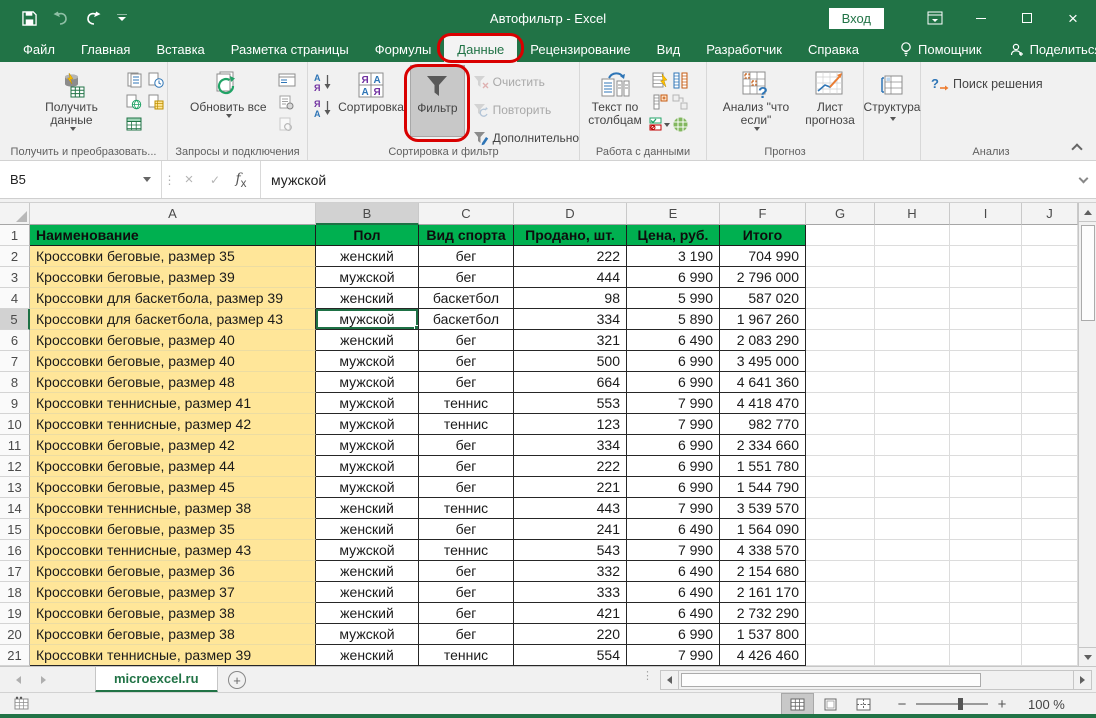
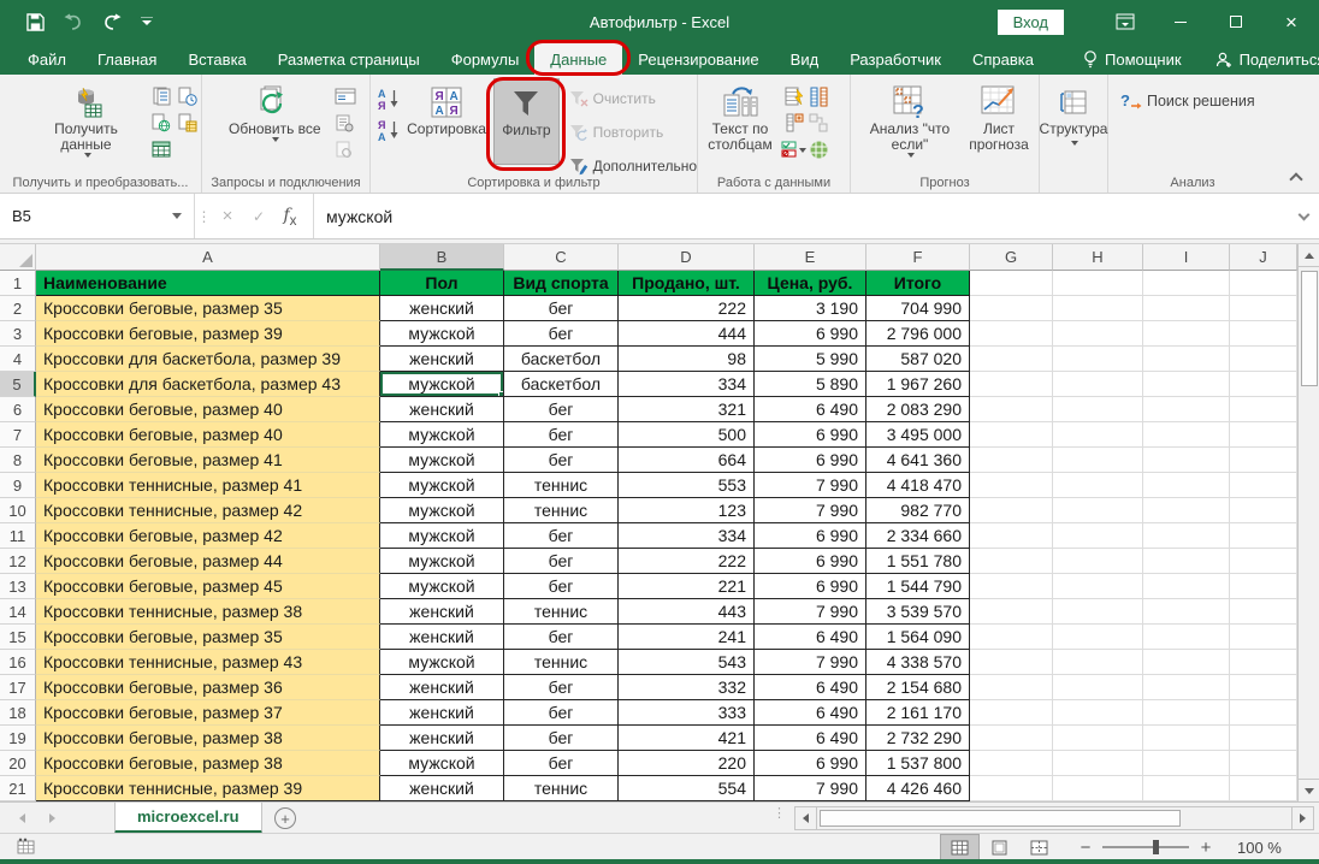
  Автофильтр - Excel
  Вход
  ×
  Файл
  Главная
  Вставка
  Разметка страницы
  Формулы
  Данные
  Рецензирование
  Вид
  Разработчик
  Справка
  Помощник
  Поделитьс
  Получить данные
  Получить и преобразовать...
  Обновить все
  Запросы и подключения
  А
  Я
  Я
  А
  Я
  А
  А
  Я
  Сортировка
  Фильтр
  Очистить
  Повторить
  Дополнительно
  Сортировка и фильтр
  Текст по столбцам
  Работа с данными
  ?
  Анализ "что если"
  Лист прогноза
  Прогноз
  Структура
  ?
  Поиск решения
  Анализ
  B5
  ⋮
  ×
  ✓
  fx
  мужской
  A
  B
  C
  D
  E
  F
  G
  H
  I
  J
  1
  Наименование
  Пол
  Вид спорта
  Продано, шт.
  Цена, руб.
  Итого
  2
  Кроссовки беговые, размер 35
  женский
  бег
  222
  3 190
  704 990
  3
  Кроссовки беговые, размер 39
  мужской
  бег
  444
  6 990
  2 796 000
  4
  Кроссовки для баскетбола, размер 39
  женский
  баскетбол
  98
  5 990
  587 020
  5
  Кроссовки для баскетбола, размер 43
  мужской
  баскетбол
  334
  5 890
  1 967 260
  6
  Кроссовки беговые, размер 40
  женский
  бег
  321
  6 490
  2 083 290
  7
  Кроссовки беговые, размер 40
  мужской
  бег
  500
  6 990
  3 495 000
  8
- Кроссовки беговые, размер 48
+ Кроссовки беговые, размер 41
  мужской
  бег
  664
  6 990
  4 641 360
  9
  Кроссовки теннисные, размер 41
  мужской
  теннис
  553
  7 990
  4 418 470
  10
  Кроссовки теннисные, размер 42
  мужской
  теннис
  123
  7 990
  982 770
  11
  Кроссовки беговые, размер 42
  мужской
  бег
  334
  6 990
  2 334 660
  12
  Кроссовки беговые, размер 44
  мужской
  бег
  222
  6 990
  1 551 780
  13
  Кроссовки беговые, размер 45
  мужской
  бег
  221
  6 990
  1 544 790
  14
  Кроссовки теннисные, размер 38
  женский
  теннис
  443
  7 990
  3 539 570
  15
  Кроссовки беговые, размер 35
  женский
  бег
  241
  6 490
  1 564 090
  16
  Кроссовки теннисные, размер 43
  мужской
  теннис
  543
  7 990
  4 338 570
  17
  Кроссовки беговые, размер 36
  женский
  бег
  332
  6 490
  2 154 680
  18
  Кроссовки беговые, размер 37
  женский
  бег
  333
  6 490
  2 161 170
  19
  Кроссовки беговые, размер 38
  женский
  бег
  421
  6 490
  2 732 290
  20
  Кроссовки беговые, размер 38
  мужской
  бег
  220
  6 990
  1 537 800
  21
  Кроссовки теннисные, размер 39
  женский
  теннис
  554
  7 990
  4 426 460
  microexcel.ru
  +
  ⋮
  −
  +
  100 %
